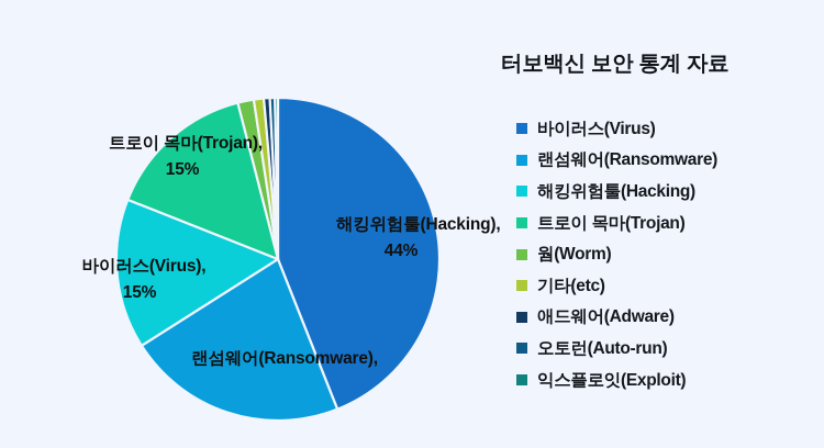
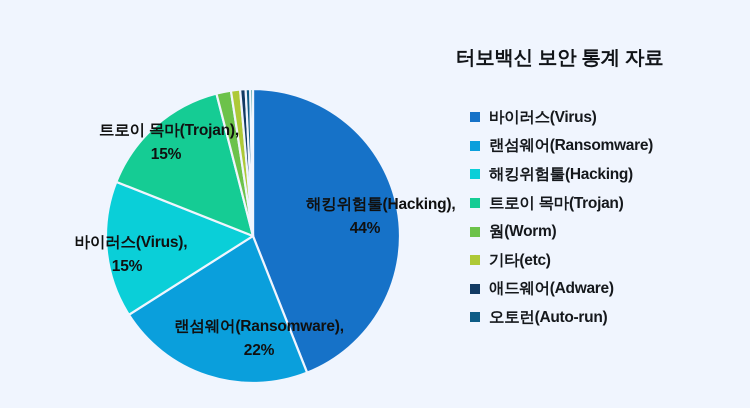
  해킹위험툴(Hacking),
  44%
  랜섬웨어(Ransomware),
+ 22%
  바이러스(Virus),
  15%
  트로이 목마(Trojan),
  15%
  터보백신 보안 통계 자료
  바이러스(Virus)
  랜섬웨어(Ransomware)
  해킹위험툴(Hacking)
  트로이 목마(Trojan)
  웜(Worm)
  기타(etc)
  애드웨어(Adware)
  오토런(Auto-run)
- 익스플로잇(Exploit)
